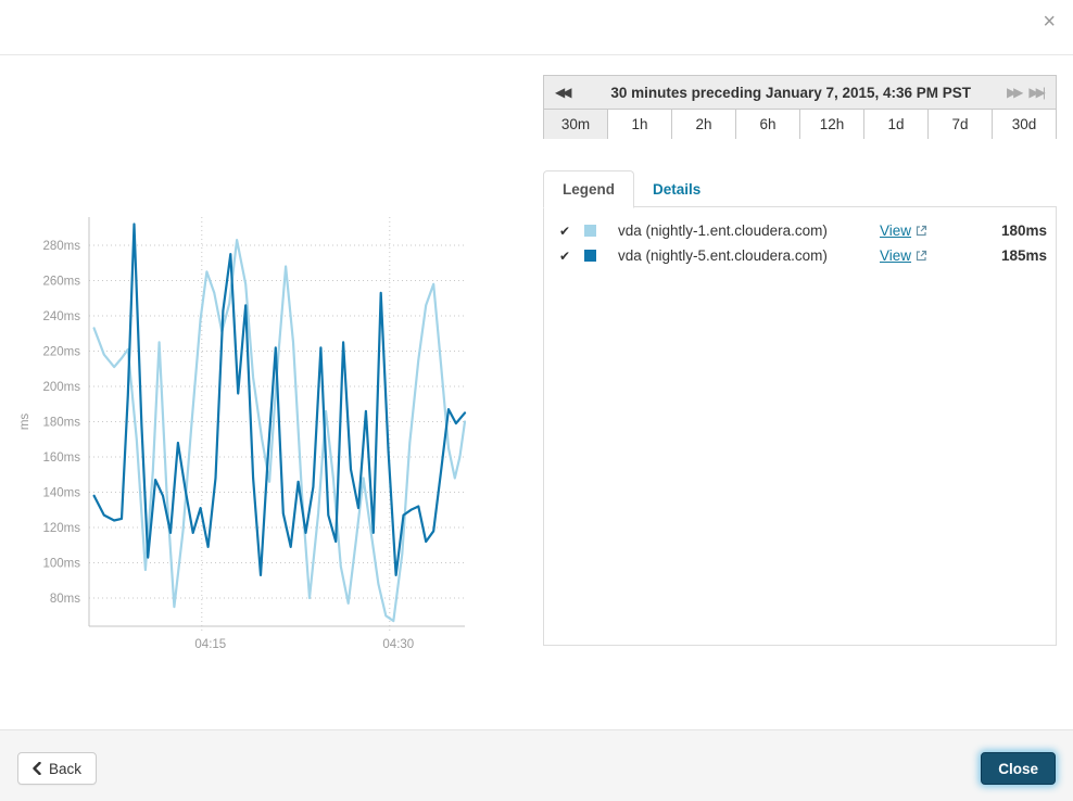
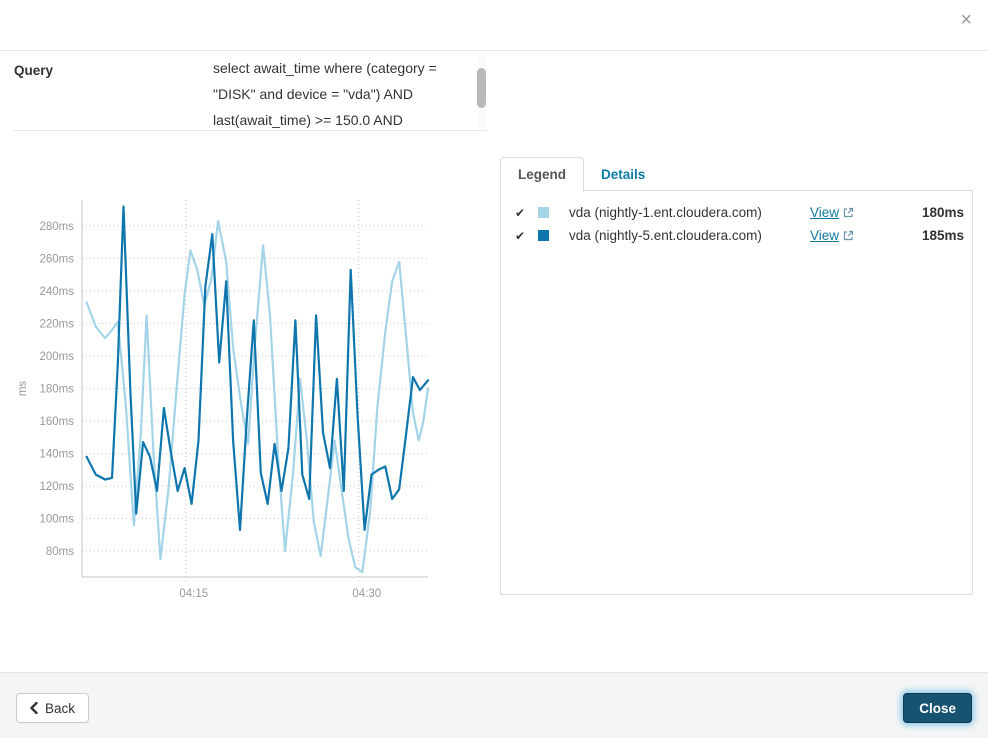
  ×
+ Query
+ select await_time where (category = "DISK" and device = "vda") AND last(await_time) >= 150.0 AND
  80ms
  100ms
  120ms
  140ms
  160ms
  180ms
  200ms
  220ms
  240ms
  260ms
  280ms
  04:15
  04:30
- ◀◀
- 30 minutes preceding January 7, 2015, 4:36 PM PST
- ▶▶
- ▶▶|
- 30m
- 1h
- 2h
- 6h
- 12h
- 1d
- 7d
- 30d
  Legend
  Details
  ✔
  vda (nightly-1.ent.cloudera.com)
  View
  180ms
  ✔
  vda (nightly-5.ent.cloudera.com)
  View
  185ms
  Back
  Close
